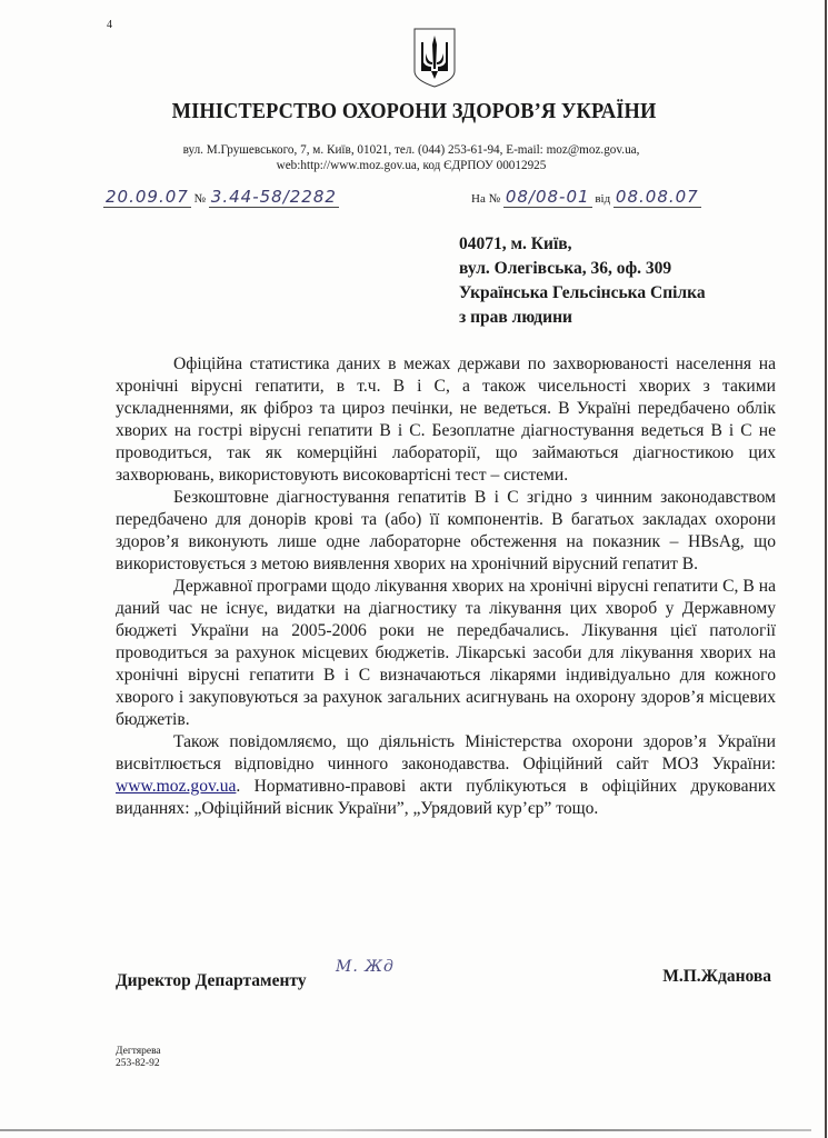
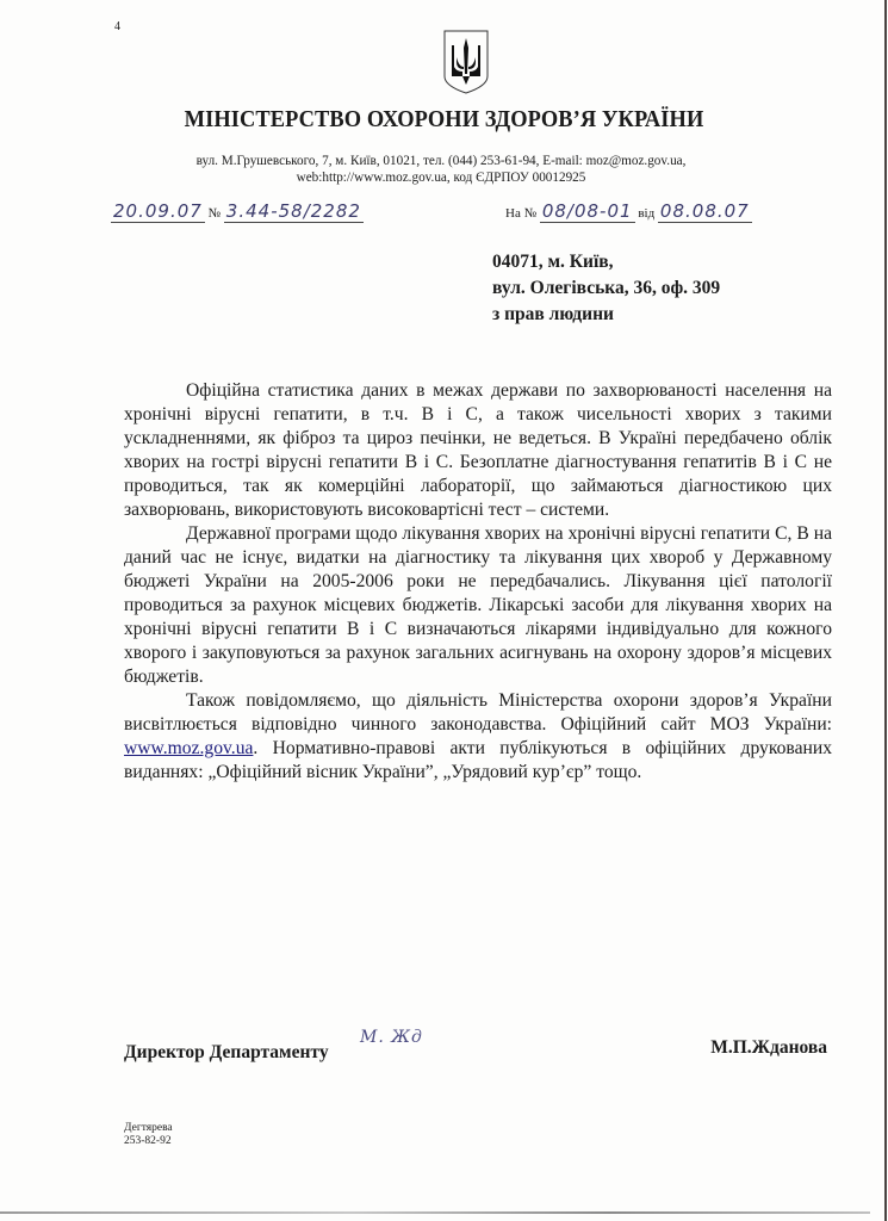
  4
  МІНІСТЕРСТВО ОХОРОНИ ЗДОРОВ’Я УКРАЇНИ
  вул. М.Грушевського, 7, м. Київ, 01021, тел. (044) 253-61-94, E-mail: moz@moz.gov.ua,
  web:http://www.moz.gov.ua, код ЄДРПОУ 00012925
  20.09.07 № 3.44-58/2282
  На № 08/08-01 від 08.08.07
  04071, м. Київ,
  вул. Олегівська, 36, оф. 309
- Українська Гельсінська Спілка
  з прав людини
- Офіційна статистика даних в межах держави по захворюваності населення на хронічні вірусні гепатити, в т.ч. В і С, а також чисельності хворих з такими ускладненнями, як фіброз та цироз печінки, не ведеться. В Україні передбачено облік хворих на гострі вірусні гепатити В і С. Безоплатне діагностування ведеться В і С не проводиться, так як комерційні лабораторії, що займаються діагностикою цих захворювань, використовують високовартісні тест – системи.
+ Офіційна статистика даних в межах держави по захворюваності населення на хронічні вірусні гепатити, в т.ч. В і С, а також чисельності хворих з такими ускладненнями, як фіброз та цироз печінки, не ведеться. В Україні передбачено облік хворих на гострі вірусні гепатити В і С. Безоплатне діагностування гепатитів В і С не проводиться, так як комерційні лабораторії, що займаються діагностикою цих захворювань, використовують високовартісні тест – системи.
- Безкоштовне діагностування гепатитів В і С згідно з чинним законодавством передбачено для донорів крові та (або) її компонентів. В багатьох закладах охорони здоров’я виконують лише одне лабораторне обстеження на показник – HBsAg, що використовується з метою виявлення хворих на хронічний вірусний гепатит В.
  Державної програми щодо лікування хворих на хронічні вірусні гепатити С, В на даний час не існує, видатки на діагностику та лікування цих хвороб у Державному бюджеті України на 2005-2006 роки не передбачались. Лікування цієї патології проводиться за рахунок місцевих бюджетів. Лікарські засоби для лікування хворих на хронічні вірусні гепатити В і С визначаються лікарями індивідуально для кожного хворого і закуповуються за рахунок загальних асигнувань на охорону здоров’я місцевих бюджетів.
  Також повідомляємо, що діяльність Міністерства охорони здоров’я України висвітлюється відповідно чинного законодавства. Офіційний сайт МОЗ України: www.moz.gov.ua. Нормативно-правові акти публікуються в офіційних друкованих виданнях: „Офіційний вісник України”, „Урядовий кур’єр” тощо.
  Директор Департаменту
  М. Жд
  М.П.Жданова
  Дегтярева
  253-82-92
